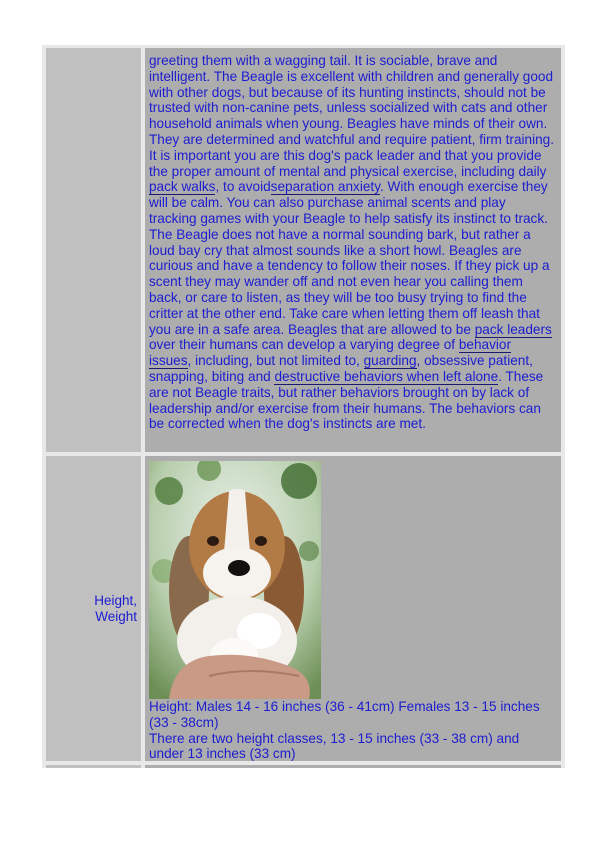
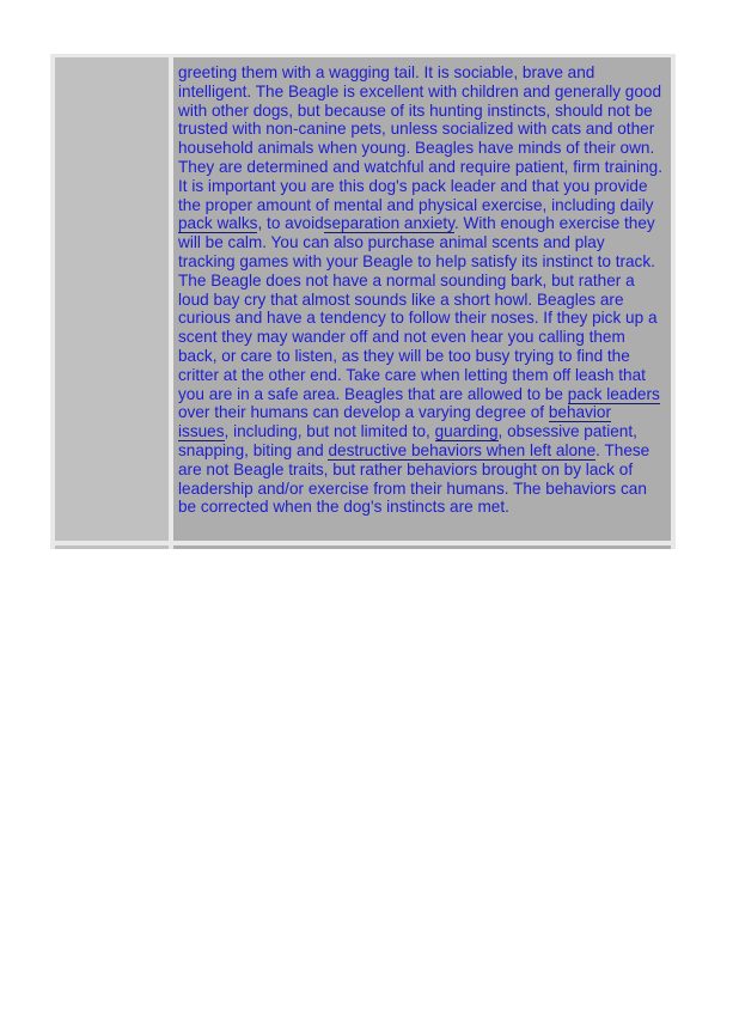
  greeting them with a wagging tail. It is sociable, brave and intelligent. The Beagle is excellent with children and generally good with other dogs, but because of its hunting instincts, should not be trusted with non-canine pets, unless socialized with cats and other household animals when young. Beagles have minds of their own. They are determined and watchful and require patient, firm training. It is important you are this dog's pack leader and that you provide the proper amount of mental and physical exercise, including daily pack walks, to avoidseparation anxiety. With enough exercise they will be calm. You can also purchase animal scents and play tracking games with your Beagle to help satisfy its instinct to track. The Beagle does not have a normal sounding bark, but rather a loud bay cry that almost sounds like a short howl. Beagles are curious and have a tendency to follow their noses. If they pick up a scent they may wander off and not even hear you calling them back, or care to listen, as they will be too busy trying to find the critter at the other end. Take care when letting them off leash that you are in a safe area. Beagles that are allowed to be pack leaders over their humans can develop a varying degree of behavior issues, including, but not limited to, guarding, obsessive patient, snapping, biting and destructive behaviors when left alone. These are not Beagle traits, but rather behaviors brought on by lack of leadership and/or exercise from their humans. The behaviors can be corrected when the dog's instincts are met.
- Height,
- Weight
- Height: Males 14 - 16 inches (36 - 41cm) Females 13 - 15 inches (33 - 38cm)
- There are two height classes, 13 - 15 inches (33 - 38 cm) and under 13 inches (33 cm)
